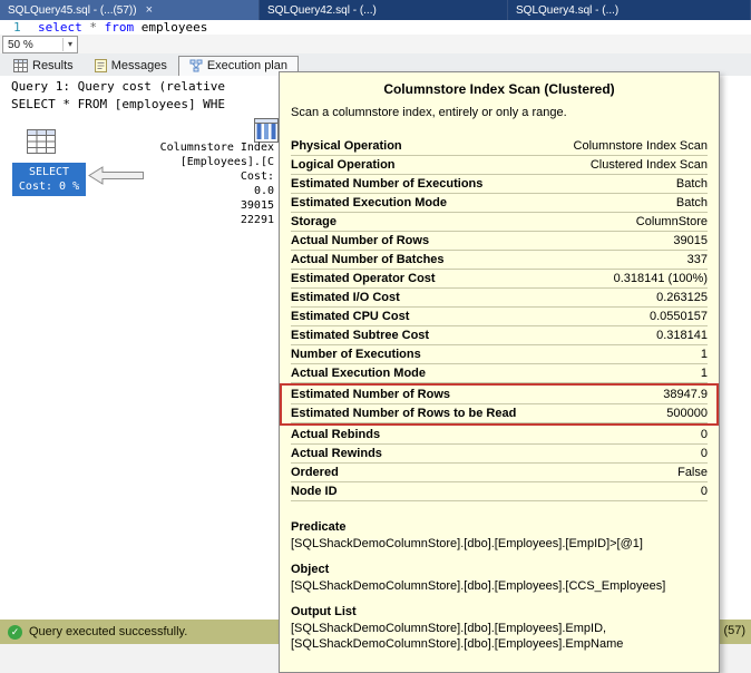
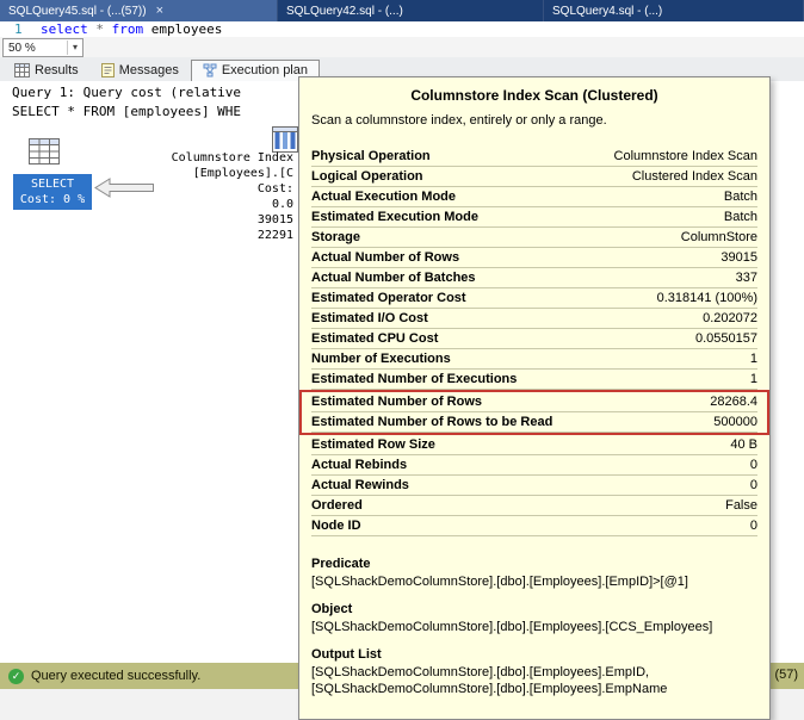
  SQLQuery45.sql - (...(57))
  ×
  SQLQuery42.sql - (...)
  SQLQuery4.sql - (...)
  1
  select * from employees
  50 %
  ▾
  Results
  Messages
  Execution plan
  Query 1: Query cost (relative
  SELECT * FROM [employees] WHE
  SELECT
  Cost: 0 %
  Columnstore Index
  [Employees].[C
  Cost:
  0.0
  39015
  22291
  ✓
  Query executed successfully.
  (57)
  Columnstore Index Scan (Clustered)
  Scan a columnstore index, entirely or only a range.
  Physical Operation
  Columnstore Index Scan
  Logical Operation
  Clustered Index Scan
- Estimated Number of Executions
+ Actual Execution Mode
  Batch
  Estimated Execution Mode
  Batch
  Storage
  ColumnStore
  Actual Number of Rows
  39015
  Actual Number of Batches
  337
  Estimated Operator Cost
  0.318141 (100%)
  Estimated I/O Cost
- 0.263125
+ 0.202072
  Estimated CPU Cost
  0.0550157
- Estimated Subtree Cost
- 0.318141
  Number of Executions
  1
- Actual Execution Mode
+ Estimated Number of Executions
  1
  Estimated Number of Rows
- 38947.9
+ 28268.4
  Estimated Number of Rows to be Read
  500000
+ Estimated Row Size
+ 40 B
  Actual Rebinds
  0
  Actual Rewinds
  0
  Ordered
  False
  Node ID
  0
  Predicate
  [SQLShackDemoColumnStore].[dbo].[Employees].[EmpID]>[@1]
  Object
  [SQLShackDemoColumnStore].[dbo].[Employees].[CCS_Employees]
  Output List
  [SQLShackDemoColumnStore].[dbo].[Employees].EmpID,
  [SQLShackDemoColumnStore].[dbo].[Employees].EmpName
